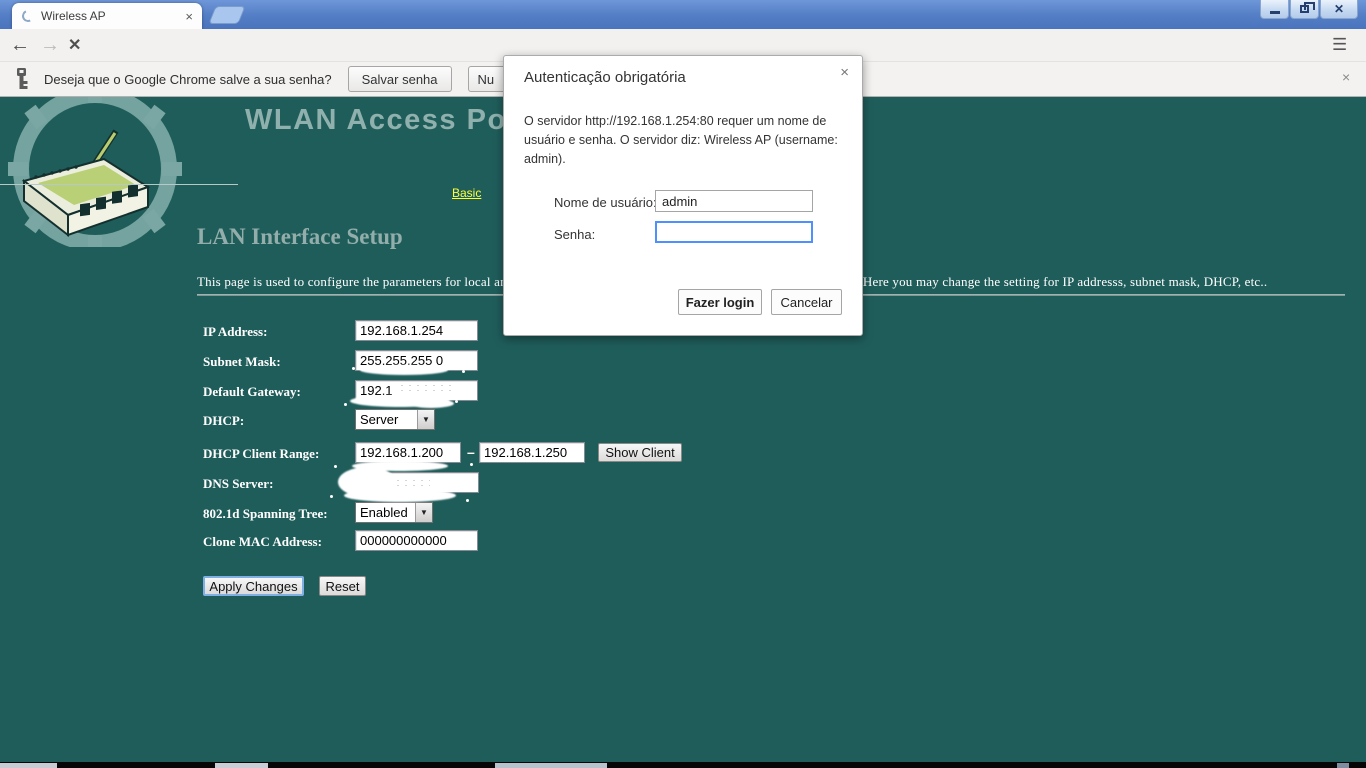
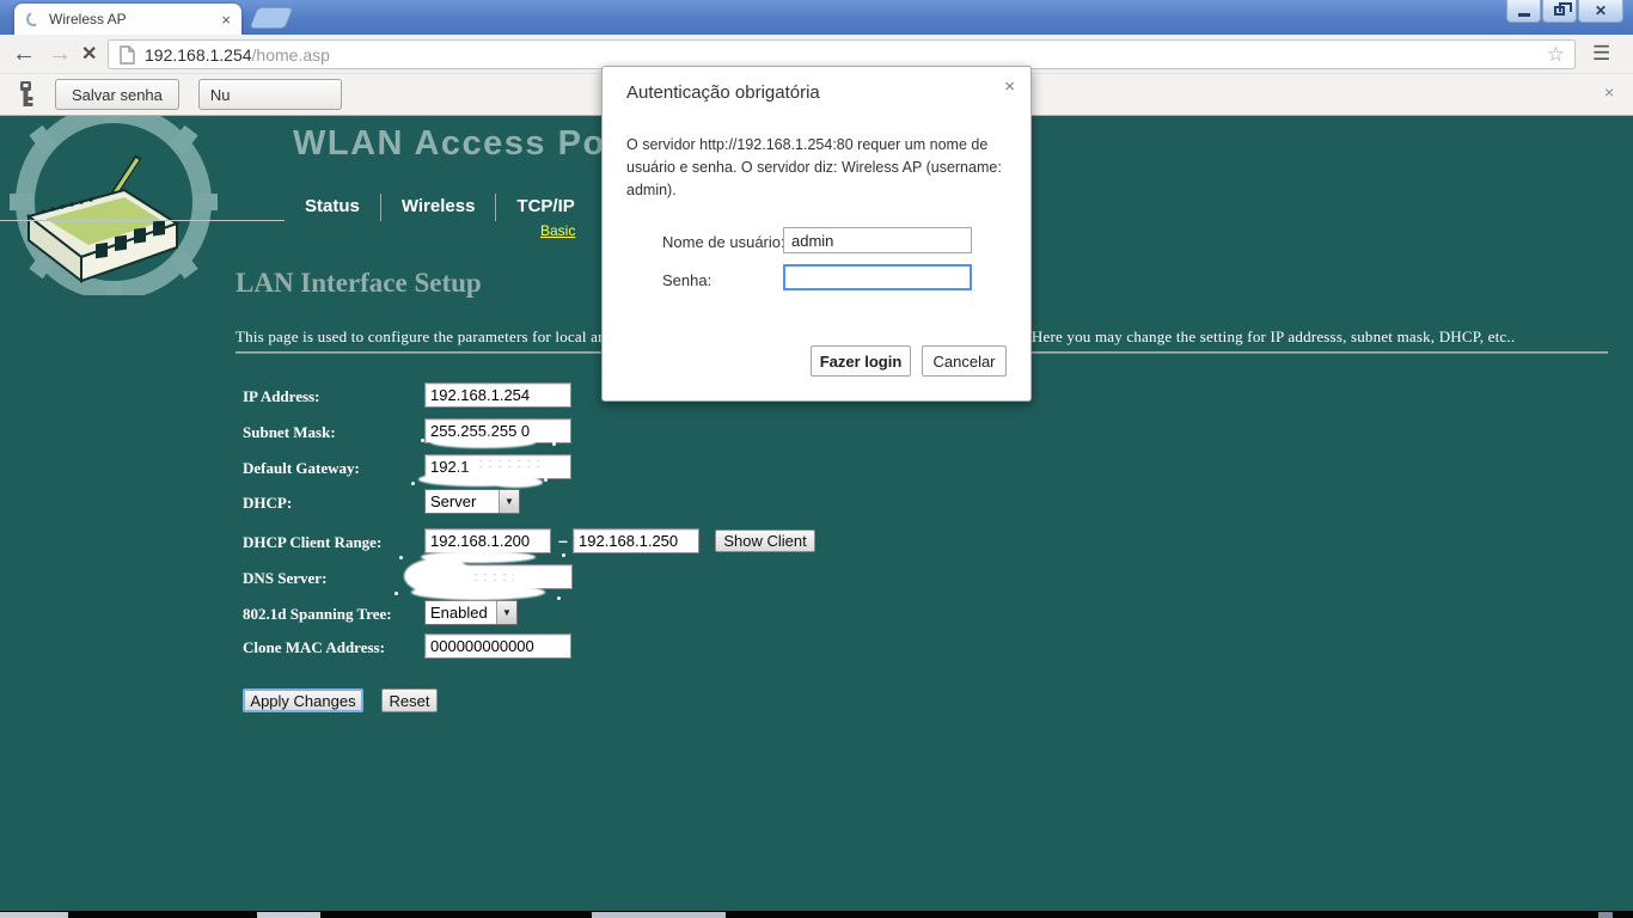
  Wireless AP
  ×
  ✕
  ←
  →
  ✕
+ 192.168.1.254/home.asp
+ ☆
  ☰
- Deseja que o Google Chrome salve a sua senha?
  Salvar senha
  Nu
  ×
  WLAN Access Po
+ Status
+ Wireless
+ TCP/IP
  Basic
  LAN Interface Setup
  IP Address:
  192.168.1.254
  Subnet Mask:
  255.255.255 0
  Default Gateway:
  192.1
  DHCP:
  Server
  ▼
  DHCP Client Range:
  192.168.1.200
  –
  192.168.1.250
  Show Client
  DNS Server:
  802.1d Spanning Tree:
  Enabled
  ▼
  Clone MAC Address:
  000000000000
  Apply Changes
  Reset
  ×
  Autenticação obrigatória
  O servidor http://192.168.1.254:80 requer um nome de usuário e senha. O servidor diz: Wireless AP (username: admin).
  Nome de usuário
  admin
  Senha:
  Fazer login
  Cancelar
